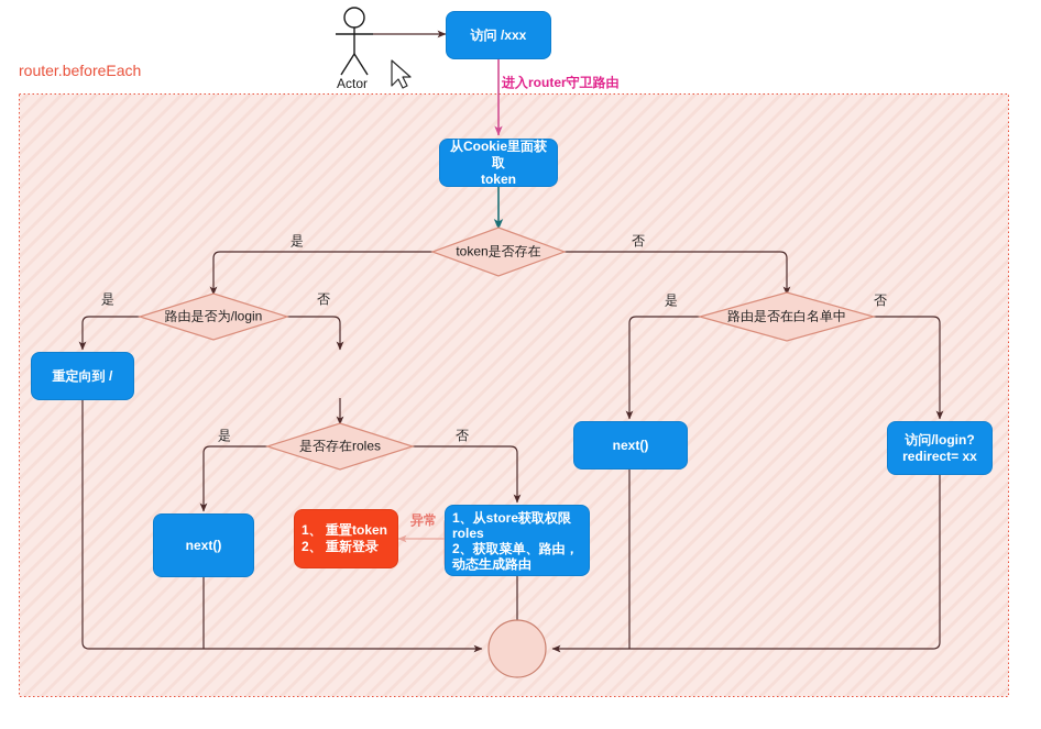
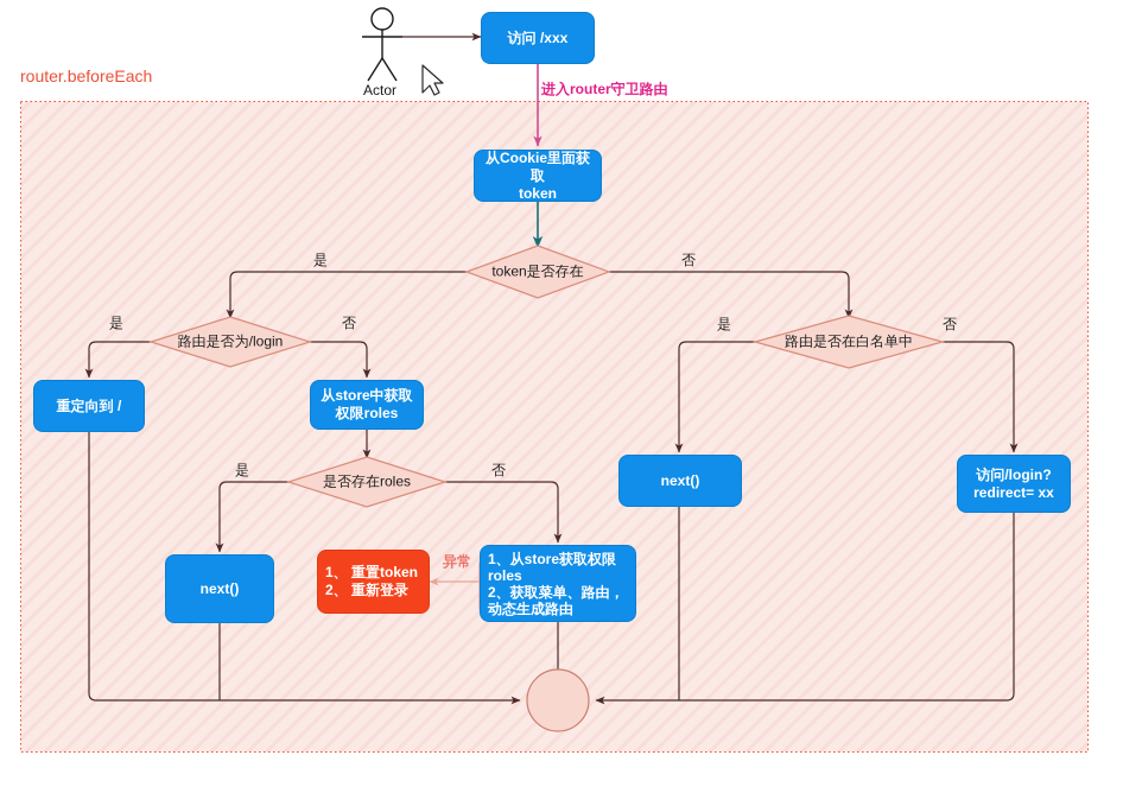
  router.beforeEach
  Actor
  访问 /xxx
  从Cookie里面获取
  token
  重定向到 /
+ 从store中获取
+ 权限roles
  next()
  1、 重置token
  2、 重新登录
  1、从store获取权限
  roles
  2、获取菜单、路由，
  动态生成路由
  next()
  访问/login?
  redirect= xx
  token是否存在
  路由是否为/login
  是否存在roles
  路由是否在白名单中
  进入router守卫路由
  是
  否
  是
  否
  是
  否
  是
  否
  异常
